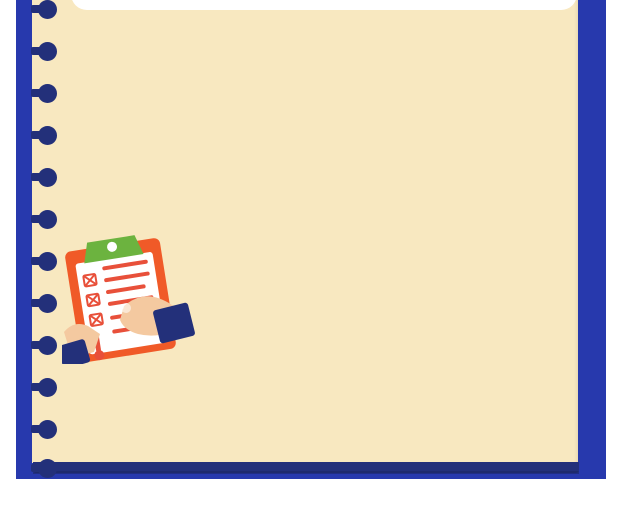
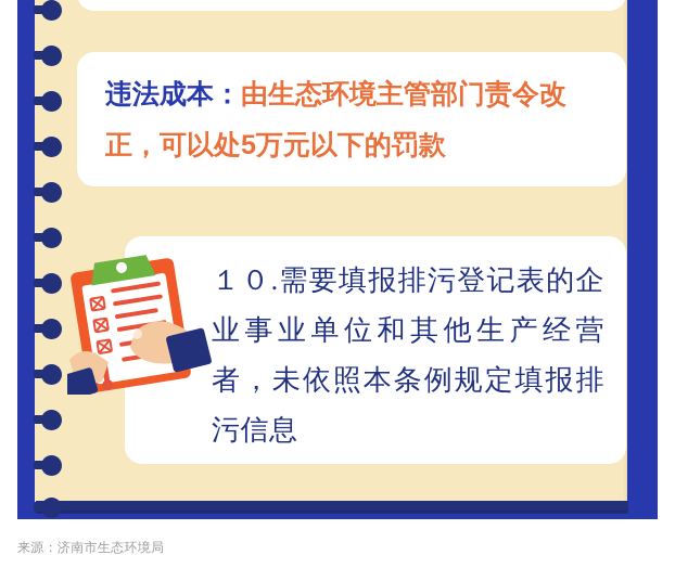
+ 违法成本：由生态环境主管部门责令改
+ 正，可以处5万元以下的罚款
+ １０.需要填报排污登记表的企业事业单位和其他生产经营者，未依照本条例规定填报排污信息
+ 来源：济南市生态环境局
